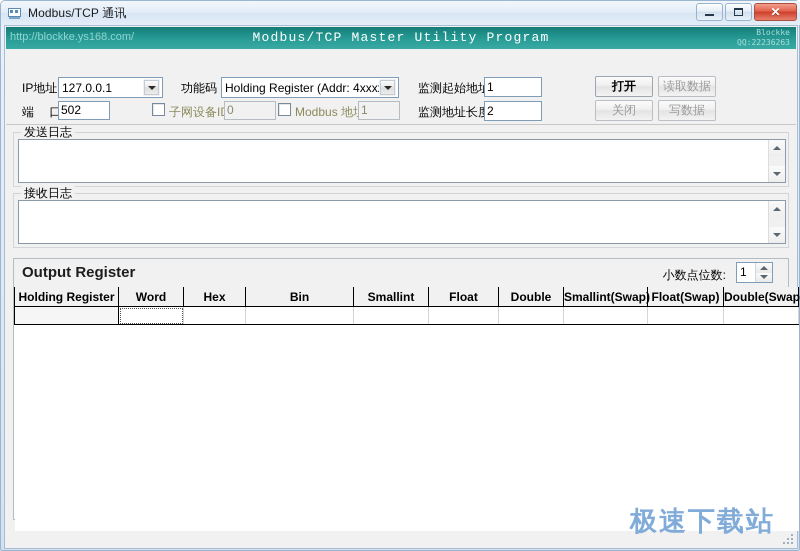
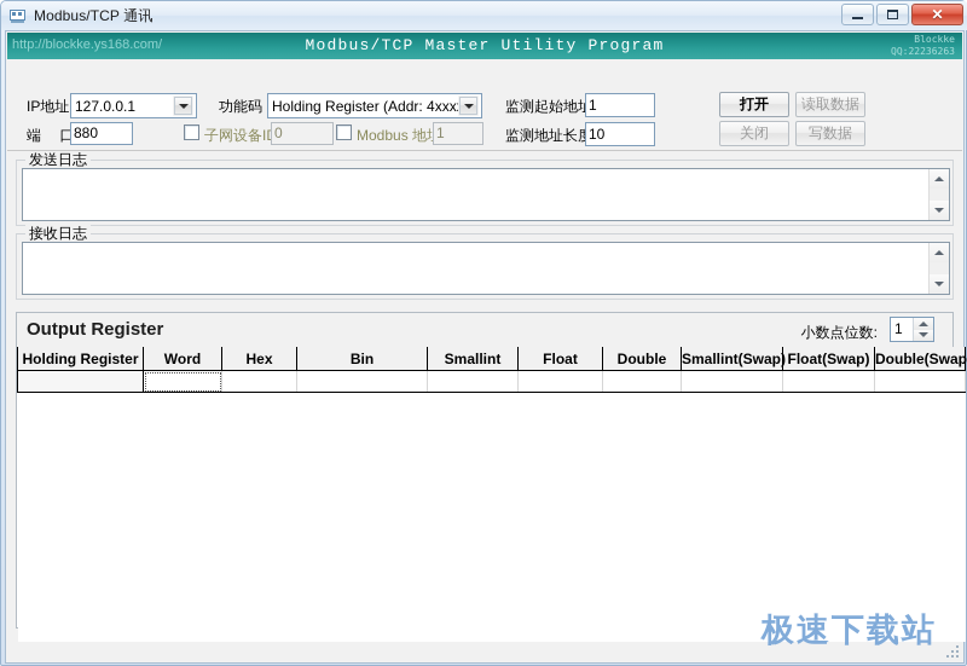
  Modbus/TCP 通讯
  ✕
  http://blockke.ys168.com/
  Modbus/TCP Master Utility Program
  Blockke
  QQ:22236263
  IP地址
  127.0.0.1
- 502
+ 880
  功能码
  Holding Register (Addr: 4xxx
  子网设备I
  0
  Modbus 地
  1
  监测起始地
  1
  监测地址长
- 2
+ 10
  打开
  关闭
  读取数据
  写数据
  发送日志
  接收日志
  Output Register
  小数点位数:
  1
  Holding Register	Word	Hex	Bin	Smallint	Float	Double	Smallint(Swap)	Float(Swap)	Double(Swap
  极速下载站
